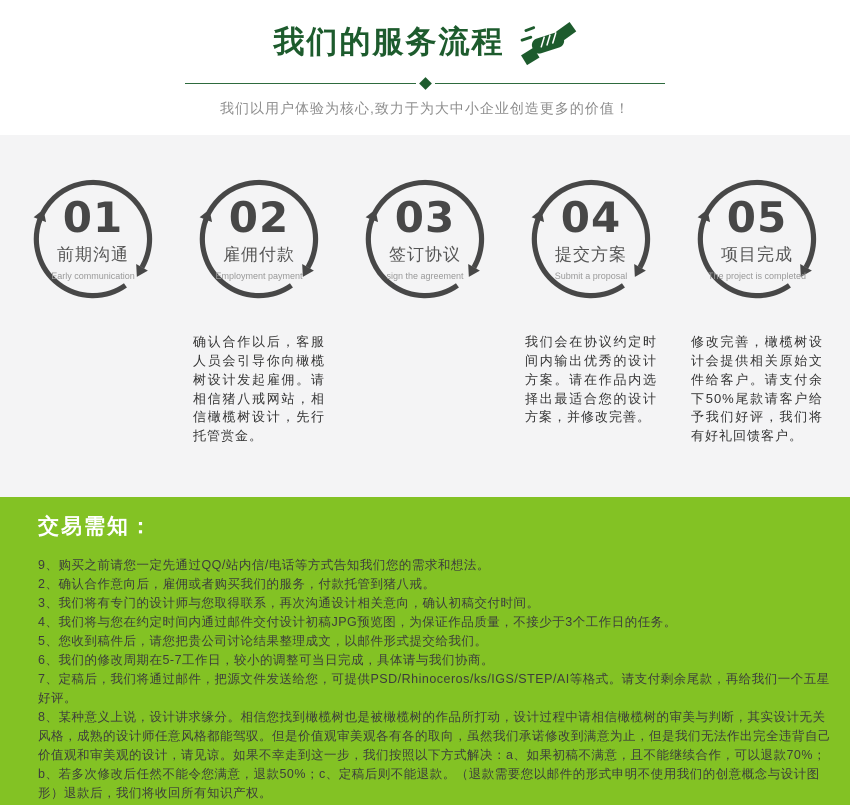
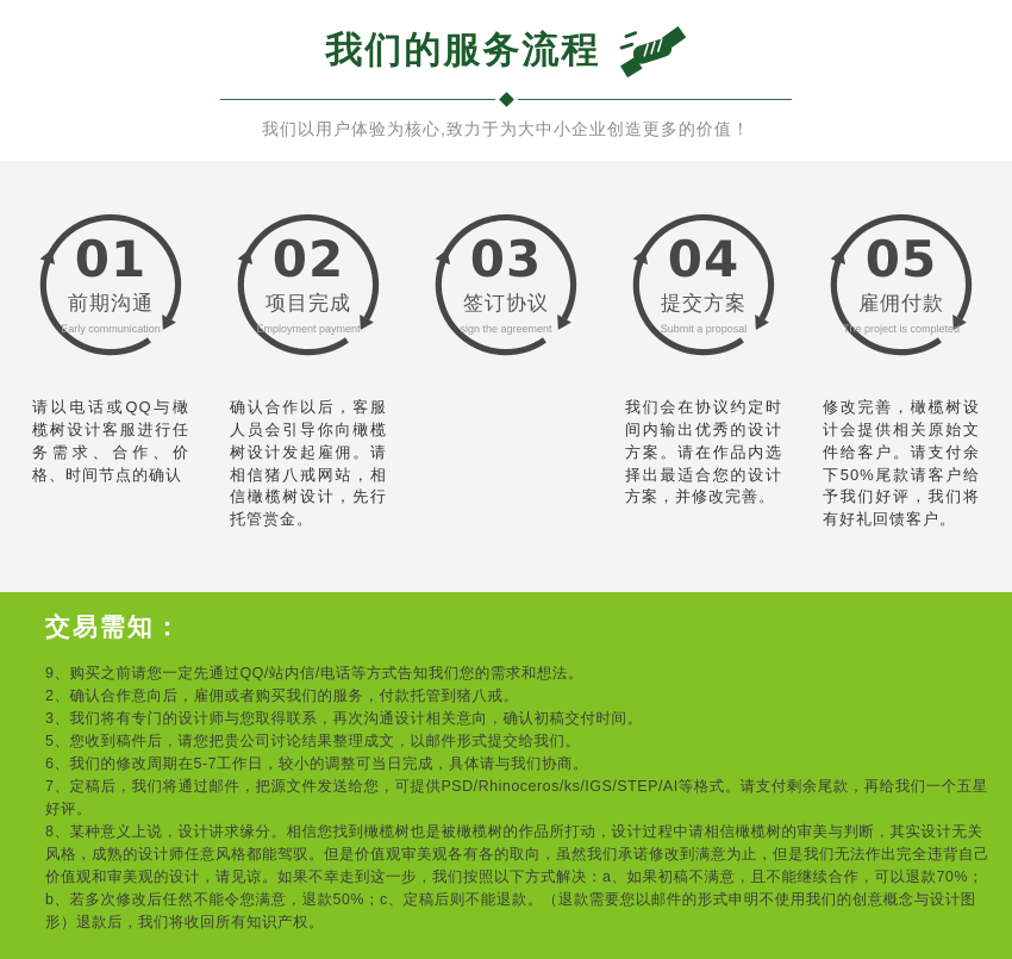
  我们的服务流程
  我们以用户体验为核心,致力于为大中小企业创造更多的价值！
  01
  前期沟通
  Early communication
+ 请以电话或QQ与橄榄树设计客服进行任务需求、合作、价格、时间节点的确认
  02
- 雇佣付款
+ 项目完成
  Employment payment
  确认合作以后，客服人员会引导你向橄榄树设计发起雇佣。请相信猪八戒网站，相信橄榄树设计，先行托管赏金。
  03
  签订协议
  sign the agreement
  04
  提交方案
  Submit a proposal
  我们会在协议约定时间内输出优秀的设计方案。请在作品内选择出最适合您的设计方案，并修改完善。
  05
- 项目完成
+ 雇佣付款
  The project is completed
  修改完善，橄榄树设计会提供相关原始文件给客户。请支付余下50%尾款请客户给予我们好评，我们将有好礼回馈客户。
  交易需知：
  9、购买之前请您一定先通过QQ/站内信/电话等方式告知我们您的需求和想法。
  2、确认合作意向后，雇佣或者购买我们的服务，付款托管到猪八戒。
  3、我们将有专门的设计师与您取得联系，再次沟通设计相关意向，确认初稿交付时间。
- 4、我们将与您在约定时间内通过邮件交付设计初稿JPG预览图，为保证作品质量，不接少于3个工作日的任务。
  5、您收到稿件后，请您把贵公司讨论结果整理成文，以邮件形式提交给我们。
  6、我们的修改周期在5-7工作日，较小的调整可当日完成，具体请与我们协商。
  7、定稿后，我们将通过邮件，把源文件发送给您，可提供PSD/Rhinoceros/ks/IGS/STEP/AI等格式。请支付剩余尾款，再给我们一个五星好评。
  8、某种意义上说，设计讲求缘分。相信您找到橄榄树也是被橄榄树的作品所打动，设计过程中请相信橄榄树的审美与判断，其实设计无关风格，成熟的设计师任意风格都能驾驭。但是价值观审美观各有各的取向，虽然我们承诺修改到满意为止，但是我们无法作出完全违背自己价值观和审美观的设计，请见谅。如果不幸走到这一步，我们按照以下方式解决：a、如果初稿不满意，且不能继续合作，可以退款70%；b、若多次修改后任然不能令您满意，退款50%；c、定稿后则不能退款。（退款需要您以邮件的形式申明不使用我们的创意概念与设计图形）退款后，我们将收回所有知识产权。
